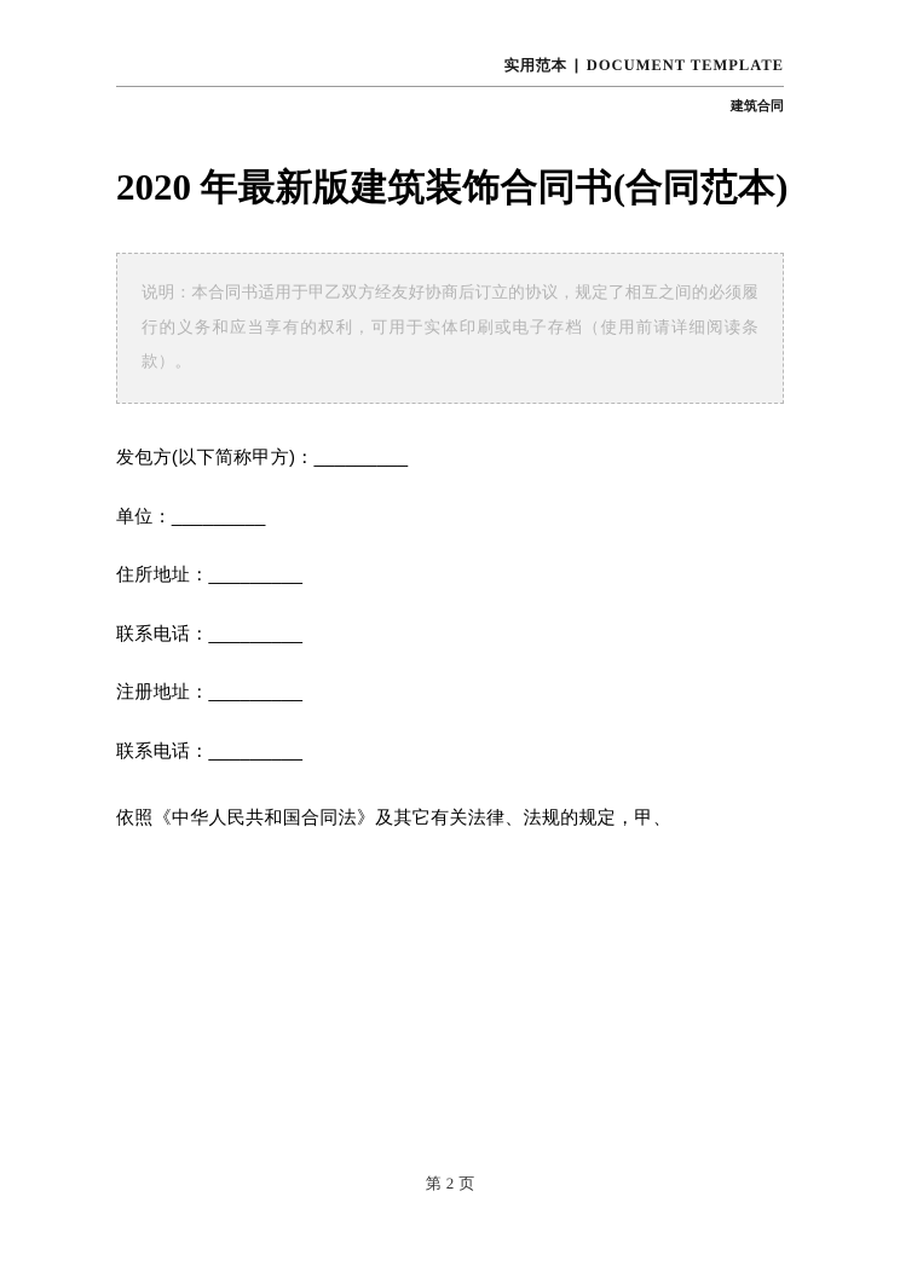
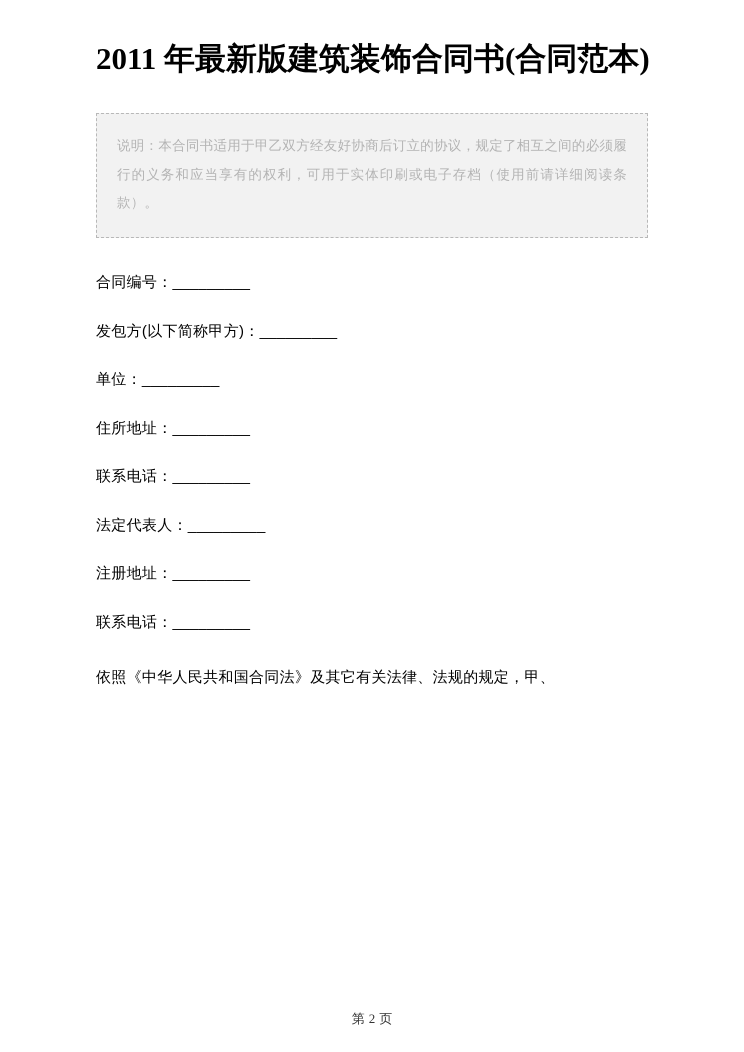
- 实用范本 | DOCUMENT TEMPLATE
- 建筑合同
- 2020 年最新版建筑装饰合同书(合同范本)
+ 2011 年最新版建筑装饰合同书(合同范本)
  说明：本合同书适用于甲乙双方经友好协商后订立的协议，规定了相互之间的必须履行的义务和应当享有的权利，可用于实体印刷或电子存档（使用前请详细阅读条款）。
+ 合同编号：_________
  发包方(以下简称甲方)：_________
  单位：_________
  住所地址：_________
  联系电话：_________
+ 法定代表人：_________
  注册地址：_________
  联系电话：_________
  依照《中华人民共和国合同法》及其它有关法律、法规的规定，甲、
  第 2 页
